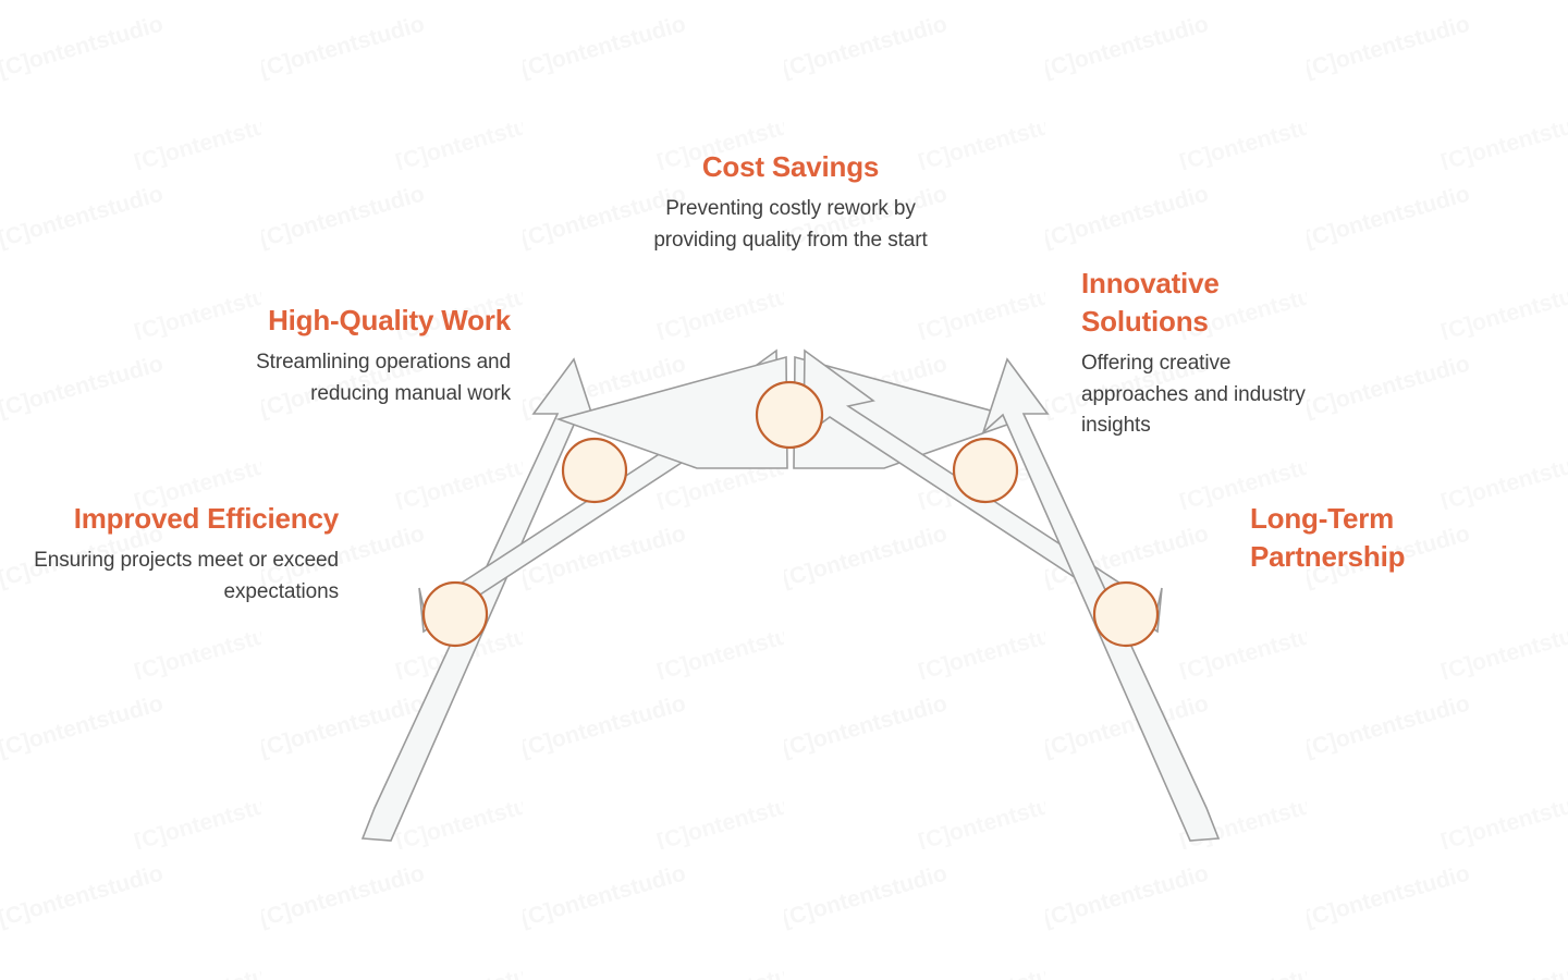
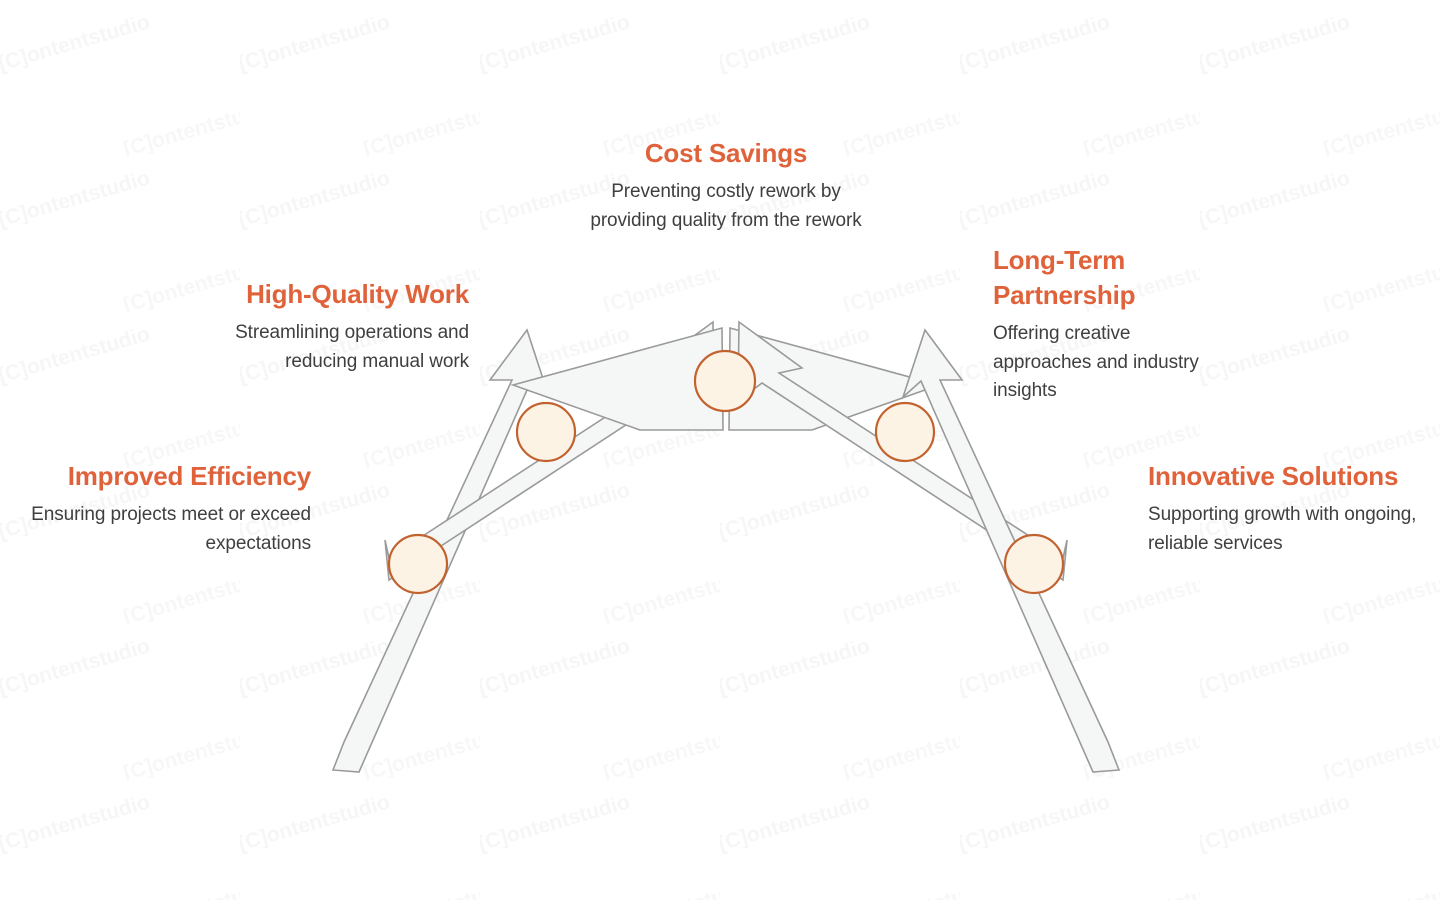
  Improved Efficiency
  Ensuring projects meet or exceed expectations
  High-Quality Work
  Streamlining operations and reducing manual work
  Cost Savings
- Preventing costly rework by providing quality from the start
+ Preventing costly rework by providing quality from the rework
- Innovative Solutions
+ Long-Term Partnership
  Offering creative approaches and industry insights
- Long-Term Partnership
+ Innovative Solutions
+ Supporting growth with ongoing, reliable services
